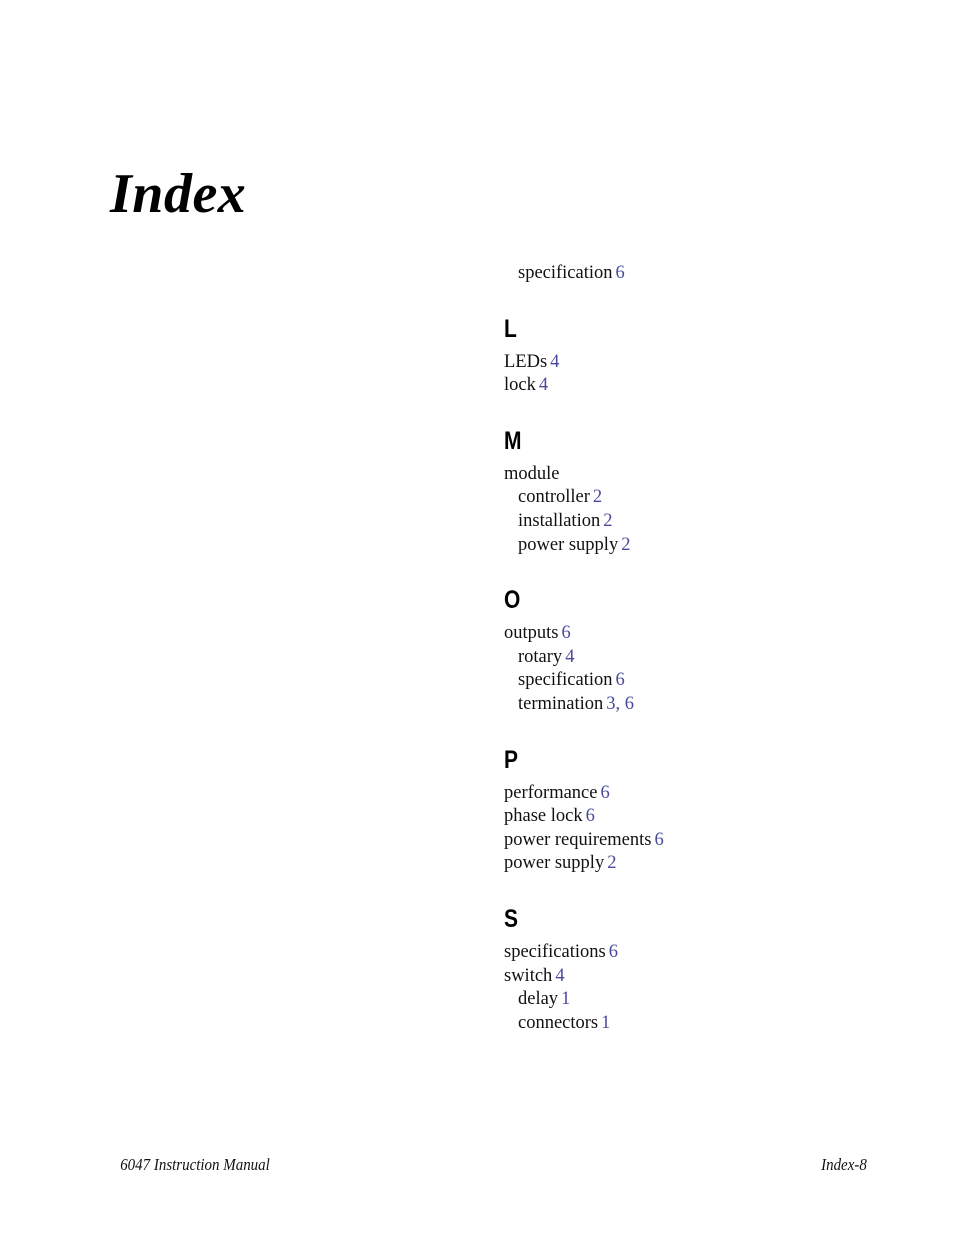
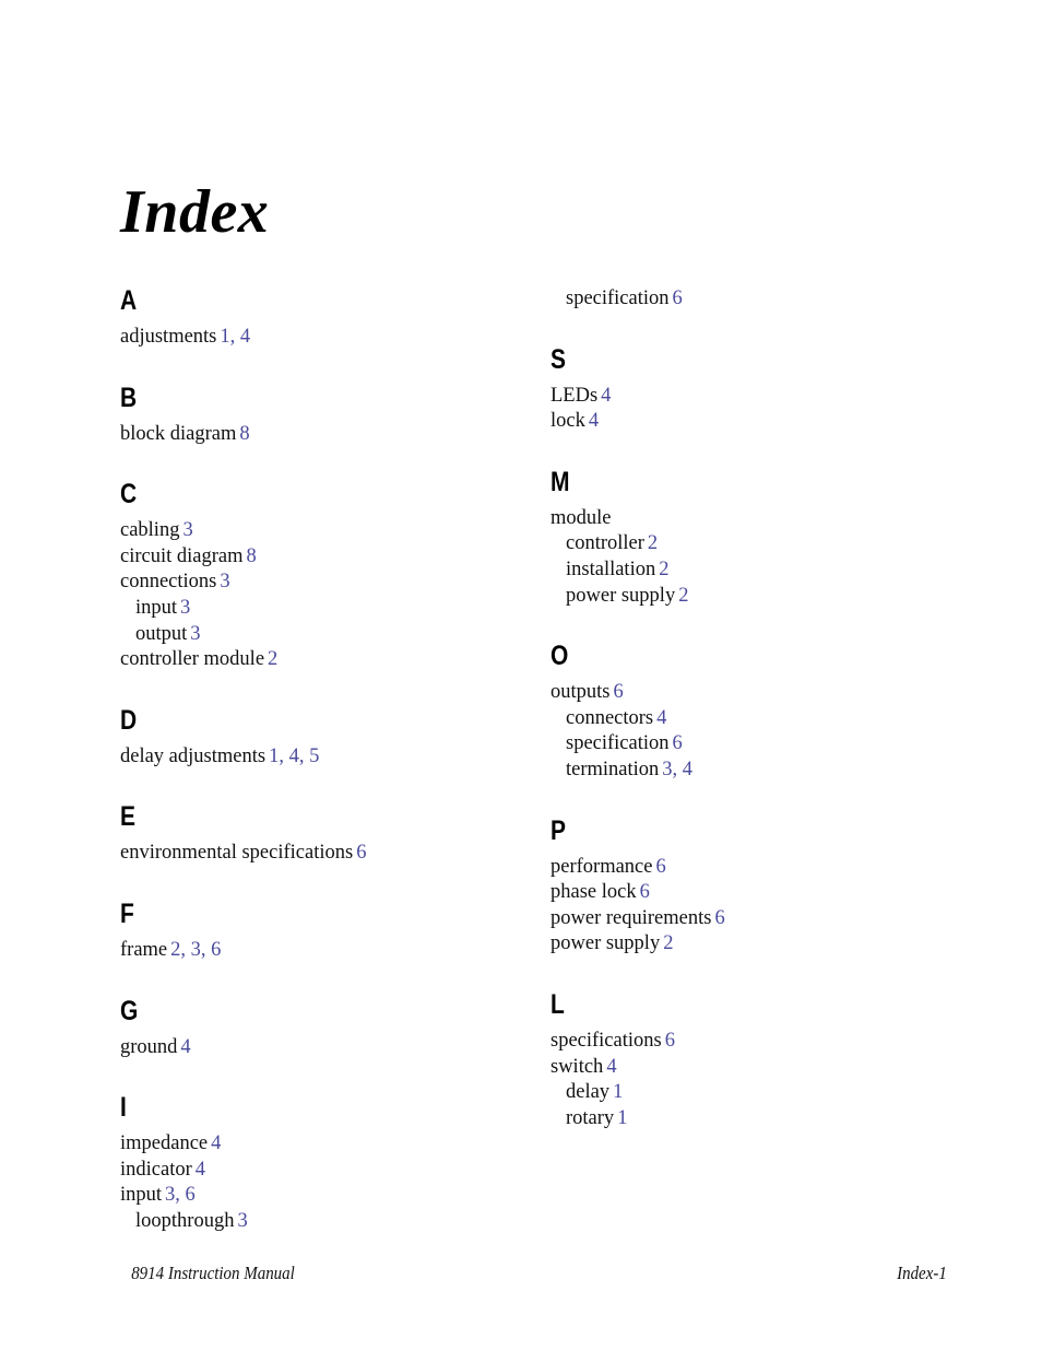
  Index
+ A
+ adjustments 1, 4
+ B
+ block diagram 8
+ C
+ cabling 3
+ circuit diagram 8
+ connections 3
+ input 3
+ output 3
+ controller module 2
+ D
+ delay adjustments 1, 4, 5
+ E
+ environmental specifications 6
+ F
+ frame 2, 3, 6
+ G
+ ground 4
+ I
+ impedance 4
+ indicator 4
+ input 3, 6
+ loopthrough 3
  specification 6
- L
+ S
  LEDs 4
  lock 4
  M
  module
  controller 2
  installation 2
  power supply 2
  O
  outputs 6
- rotary 4
+ connectors 4
  specification 6
- termination 3, 6
+ termination 3, 4
  P
  performance 6
  phase lock 6
  power requirements 6
  power supply 2
- S
+ L
  specifications 6
  switch 4
  delay 1
- connectors 1
+ rotary 1
- 6047 Instruction Manual
+ 8914 Instruction Manual
- Index-8
+ Index-1
